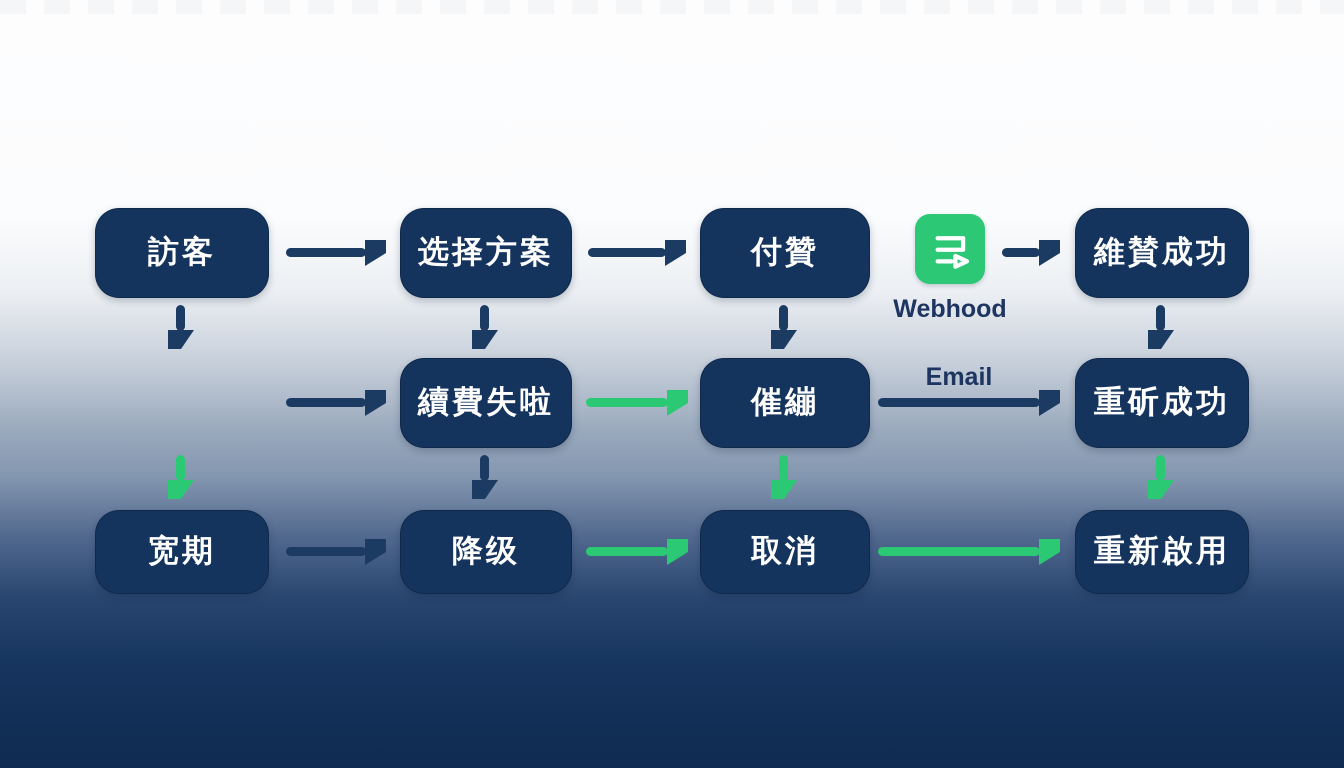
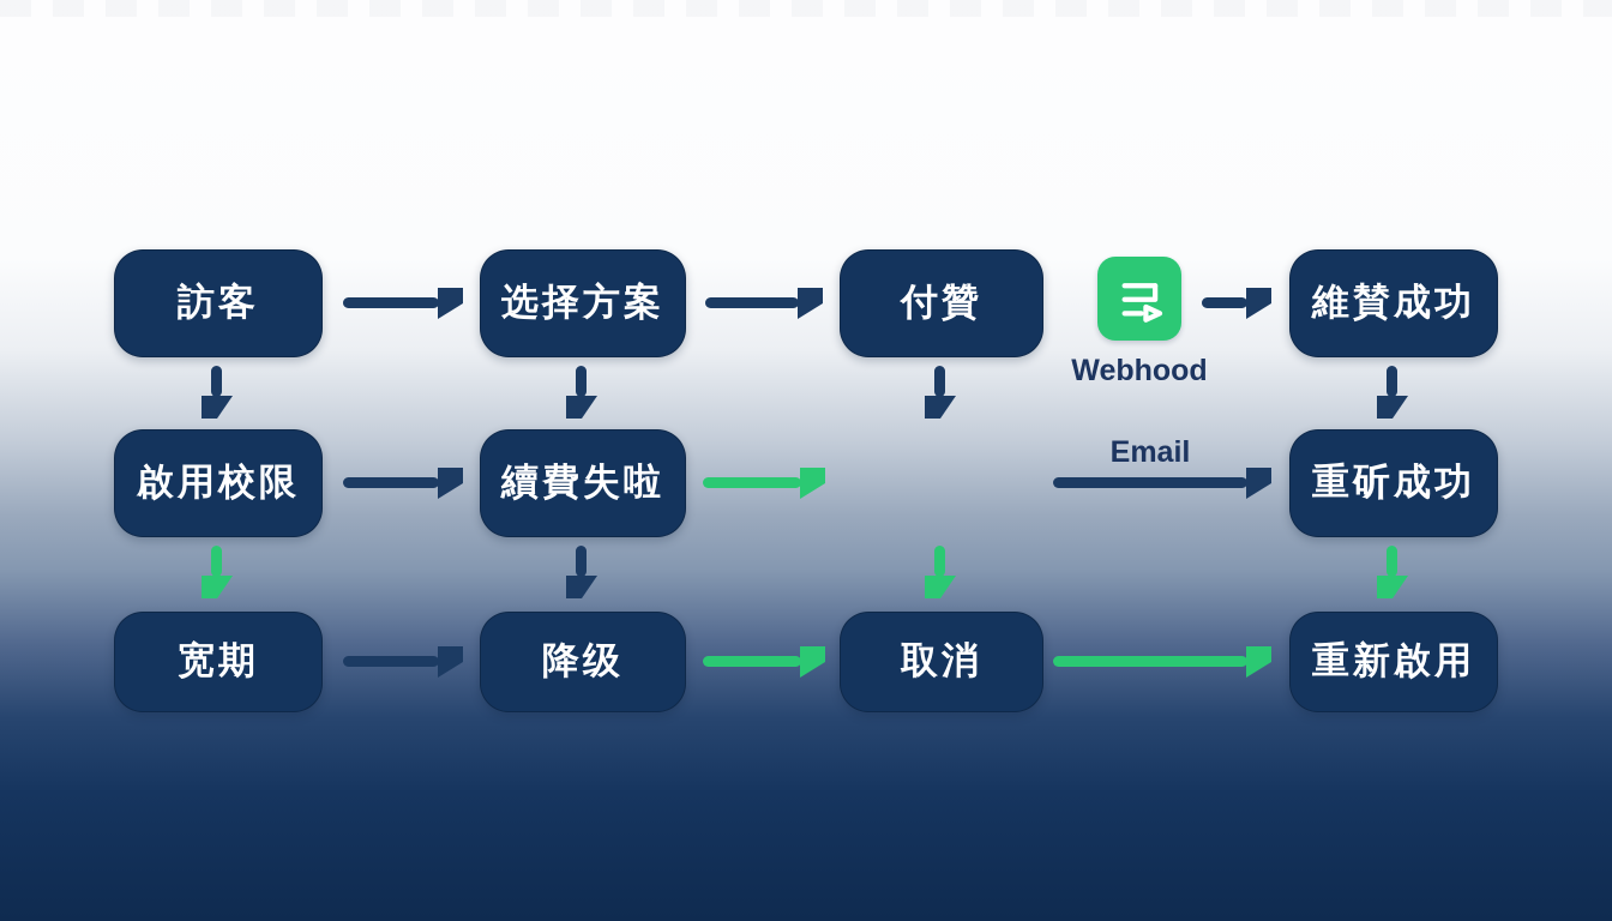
  訪客
  选择方案
  付贊
  維賛成功
+ 啟用校限
  續費失啦
- 催繃
  重斫成功
  宽期
  降级
  取消
  重新啟用
  Webhood
  Email
